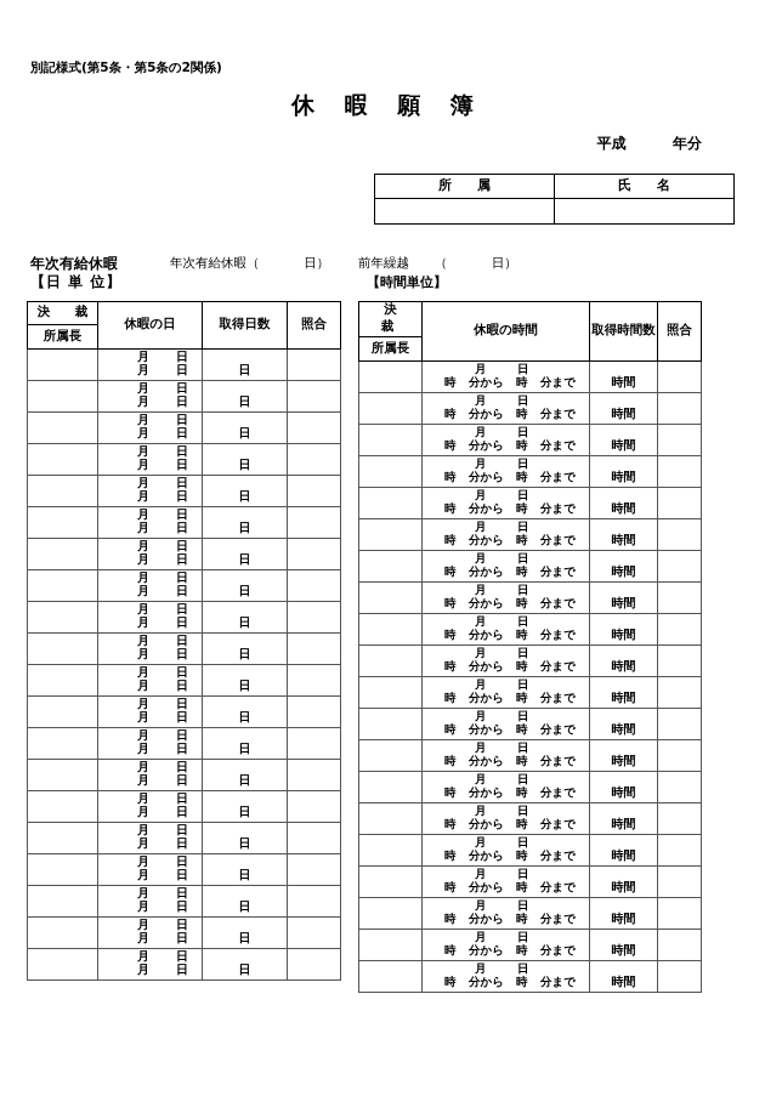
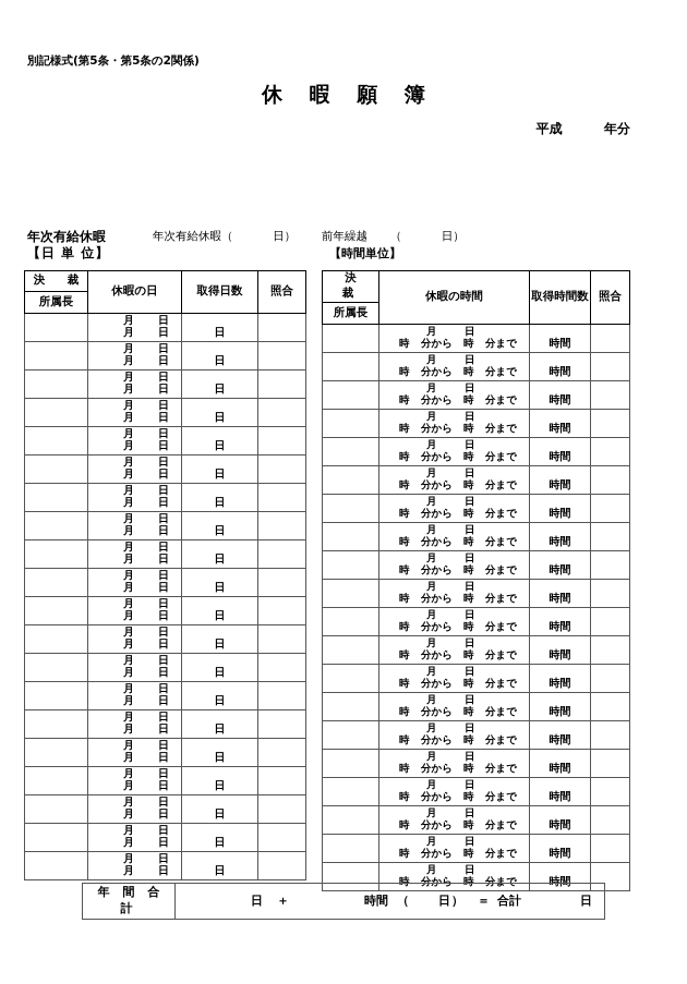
  別記様式(第5条・第5条の2関係)
  休 暇 願 簿
  平成 年分
- 所 属	氏 名
  年次有給休暇
  【日 単 位】
  年次有給休暇（ 日）
  前年繰越 （ 日）
  【時間単位】
  決 裁	休暇の日	取得日数	照合
  所属長
  	月 日月 日	日
  	月 日月 日	日
  	月 日月 日	日
  	月 日月 日	日
  	月 日月 日	日
  	月 日月 日	日
  	月 日月 日	日
  	月 日月 日	日
  	月 日月 日	日
  	月 日月 日	日
  	月 日月 日	日
  	月 日月 日	日
  	月 日月 日	日
  	月 日月 日	日
  	月 日月 日	日
  	月 日月 日	日
  	月 日月 日	日
  	月 日月 日	日
  	月 日月 日	日
  	月 日月 日	日
  決 裁	休暇の時間	取得時間数	照合
  所属長
  	月 日時 分から 時 分まで	時間
  	月 日時 分から 時 分まで	時間
  	月 日時 分から 時 分まで	時間
  	月 日時 分から 時 分まで	時間
  	月 日時 分から 時 分まで	時間
  	月 日時 分から 時 分まで	時間
  	月 日時 分から 時 分まで	時間
  	月 日時 分から 時 分まで	時間
  	月 日時 分から 時 分まで	時間
  	月 日時 分から 時 分まで	時間
  	月 日時 分から 時 分まで	時間
  	月 日時 分から 時 分まで	時間
  	月 日時 分から 時 分まで	時間
  	月 日時 分から 時 分まで	時間
  	月 日時 分から 時 分まで	時間
  	月 日時 分から 時 分まで	時間
  	月 日時 分から 時 分まで	時間
  	月 日時 分から 時 分まで	時間
  	月 日時 分から 時 分まで	時間
  	月 日時 分から 時 分まで	時間
+ 年 間 合 計	日 ＋ 時間 （ 日 ） ＝ 合計 日
